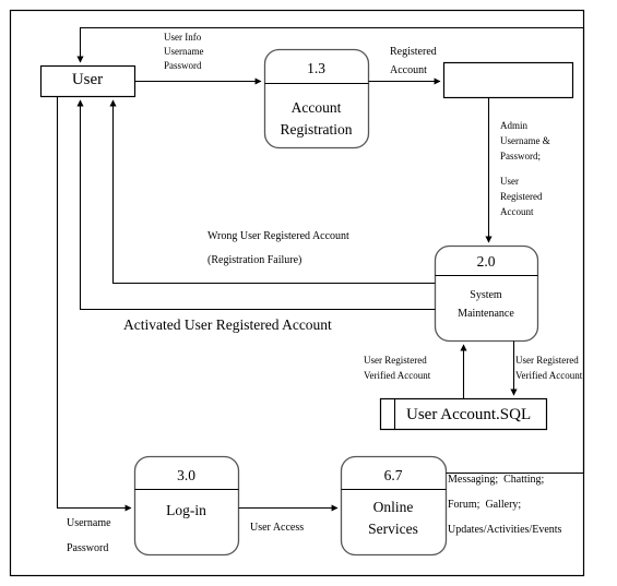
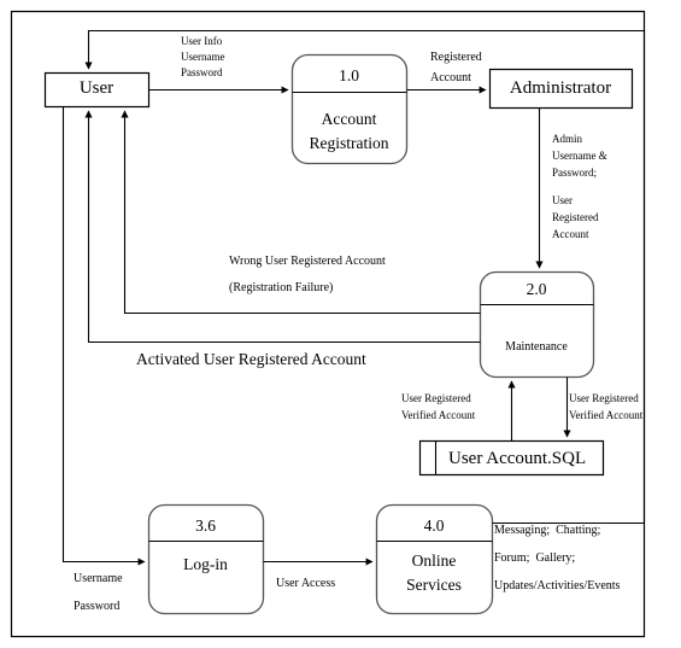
  User
+ Administrator
- 1.3
+ 1.0
  Account
  Registration
  2.0
- System
  Maintenance
- 3.0
+ 3.6
  Log-in
- 6.7
+ 4.0
  Online
  Services
  User Account.SQL
  User Info
  Username
  Password
  Registered
  Account
  Admin
  Username &
  Password;
  User
  Registered
  Account
  Wrong User Registered Account
  (Registration Failure)
  Activated User Registered Account
  User Registered
  Verified Account
  User Registered
  Verified Account
  Username
  Password
  User Access
  Messaging; Chatting;
  Forum; Gallery;
  Updates/Activities/Events
